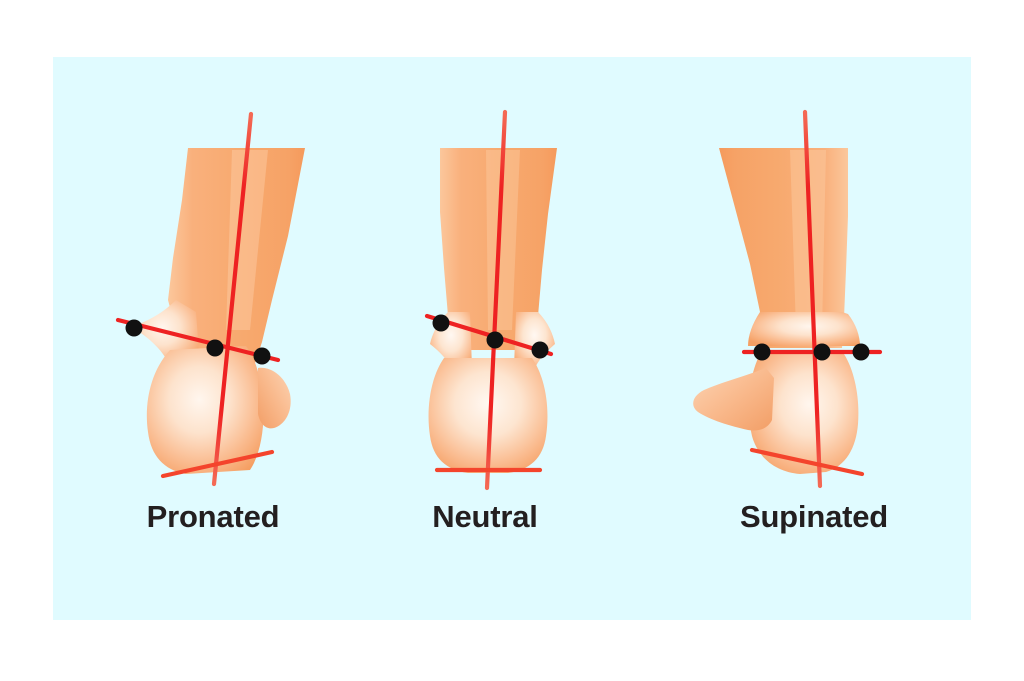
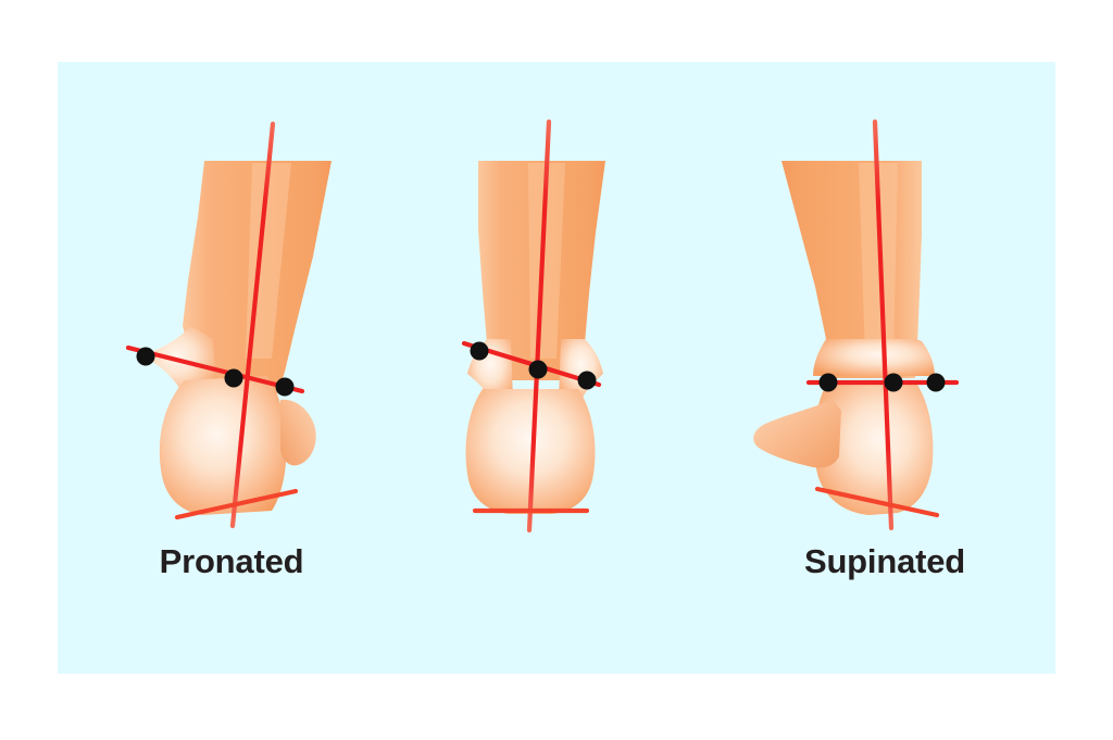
  Pronated
- Neutral
  Supinated
